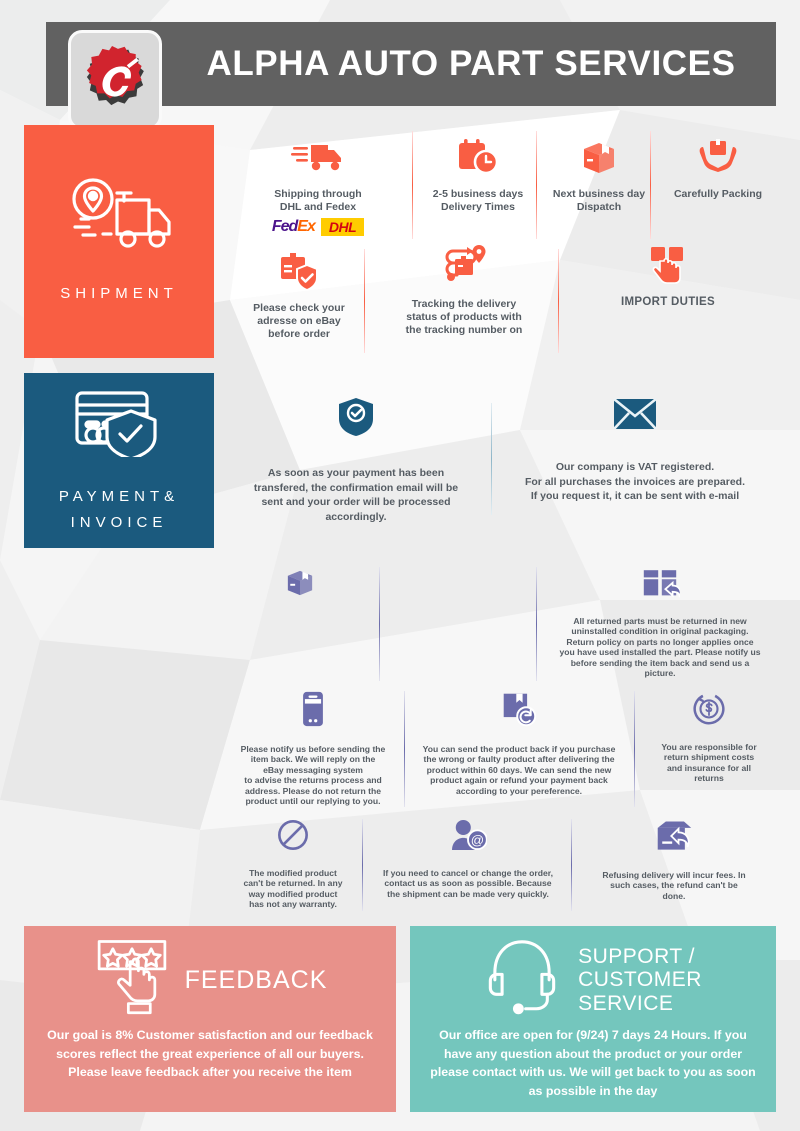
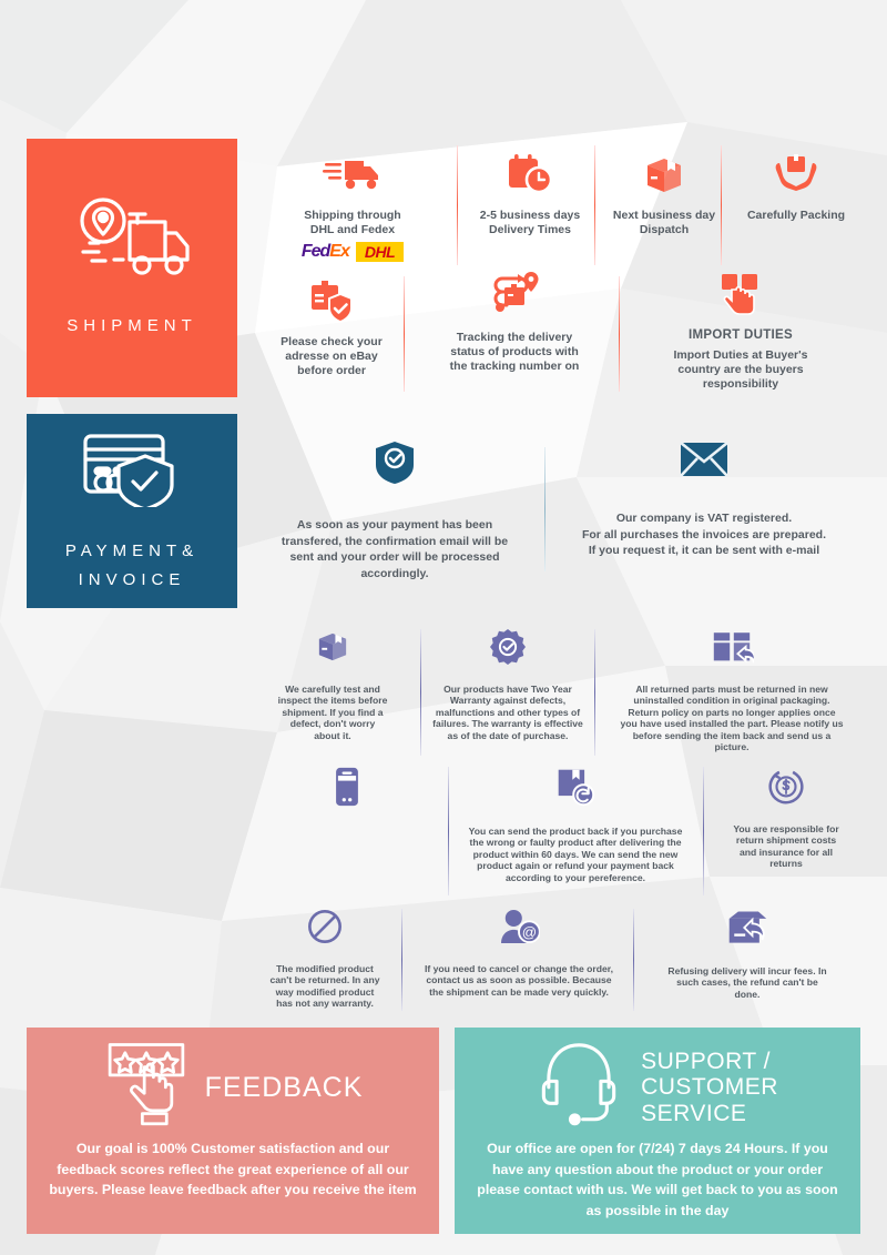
- ALPHA AUTO PART SERVICES
  SHIPMENT
  Shipping through
  DHL and Fedex
  FedEx
  DHL
  2-5 business days
  Delivery Times
  Next business day
  Dispatch
  Carefully Packing
  Please check your
  adresse on eBay
  before order
  Tracking the delivery
  status of products with
  the tracking number on
  IMPORT DUTIES
+ Import Duties at Buyer's
+ country are the buyers
+ responsibility
  PAYMENT&
  INVOICE
  As soon as your payment has been
  transfered, the confirmation email will be
  sent and your order will be processed
  accordingly.
  Our company is VAT registered.
  For all purchases the invoices are prepared.
  If you request it, it can be sent with e-mail
+ We carefully test and
+ inspect the items before
+ shipment. If you find a
+ defect, don't worry
+ about it.
+ Our products have Two Year
+ Warranty against defects,
+ malfunctions and other types of
+ failures. The warranty is effective
+ as of the date of purchase.
  All returned parts must be returned in new
  uninstalled condition in original packaging.
  Return policy on parts no longer applies once
  you have used installed the part. Please notify us
  before sending the item back and send us a
  picture.
- Please notify us before sending the
- item back. We will reply on the
- eBay messaging system
- to advise the returns process and
- address. Please do not return the
- product until our replying to you.
  You can send the product back if you purchase
  the wrong or faulty product after delivering the
  product within 60 days. We can send the new
  product again or refund your payment back
  according to your pereference.
  You are responsible for
  return shipment costs
  and insurance for all
  returns
  The modified product
  can't be returned. In any
  way modified product
  has not any warranty.
  @
  If you need to cancel or change the order,
  contact us as soon as possible. Because
  the shipment can be made very quickly.
  Refusing delivery will incur fees. In
  such cases, the refund can't be
  done.
  FEEDBACK
- Our goal is 8% Customer satisfaction and our feedback scores reflect the great experience of all our buyers. Please leave feedback after you receive the item
+ Our goal is 100% Customer satisfaction and our feedback scores reflect the great experience of all our buyers. Please leave feedback after you receive the item
  SUPPORT /
  CUSTOMER
  SERVICE
- Our office are open for (9/24) 7 days 24 Hours. If you have any question about the product or your order please contact with us. We will get back to you as soon as possible in the day
+ Our office are open for (7/24) 7 days 24 Hours. If you have any question about the product or your order please contact with us. We will get back to you as soon as possible in the day
